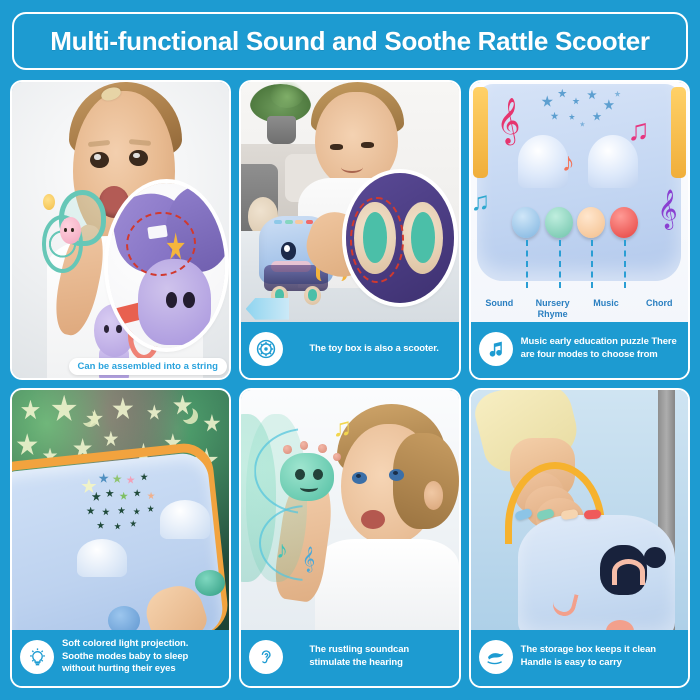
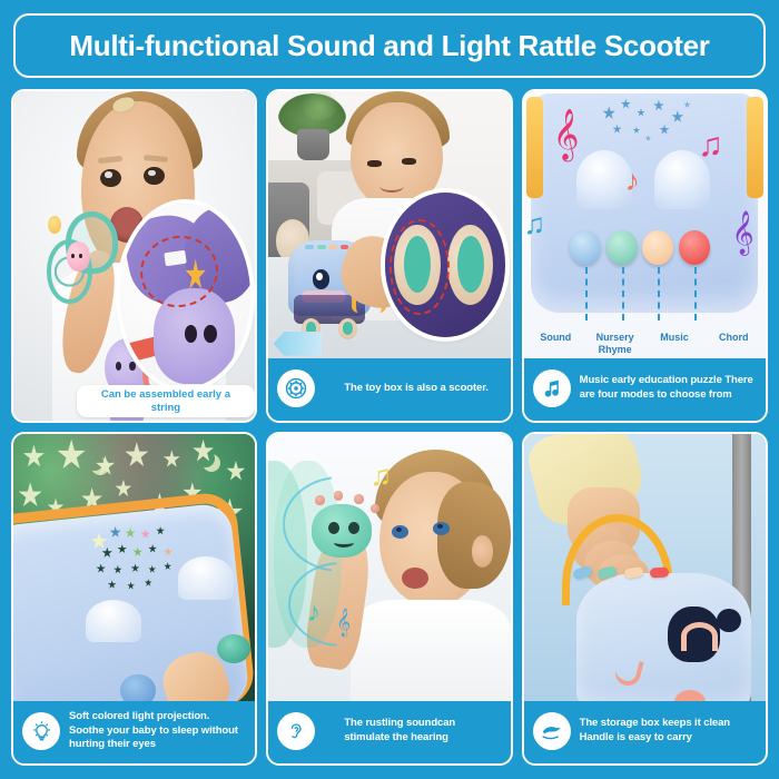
- Multi-functional Sound and Soothe Rattle Scooter
+ Multi-functional Sound and Light Rattle Scooter
- Can be assembled into a string
+ Can be assembled early a string
  The toy box is also a scooter.
  𝄞
  ♪
  ♫
  ♫
  𝄞
  Sound
  Nursery Rhyme
  Music
  Chord
  Music early education puzzle There are four modes to choose from
- Soft colored light projection. Soothe modes baby to sleep without hurting their eyes
+ Soft colored light projection. Soothe your baby to sleep without hurting their eyes
  ♫
  ♪
  𝄞
  The rustling soundcan stimulate the hearing
  The storage box keeps it clean Handle is easy to carry
